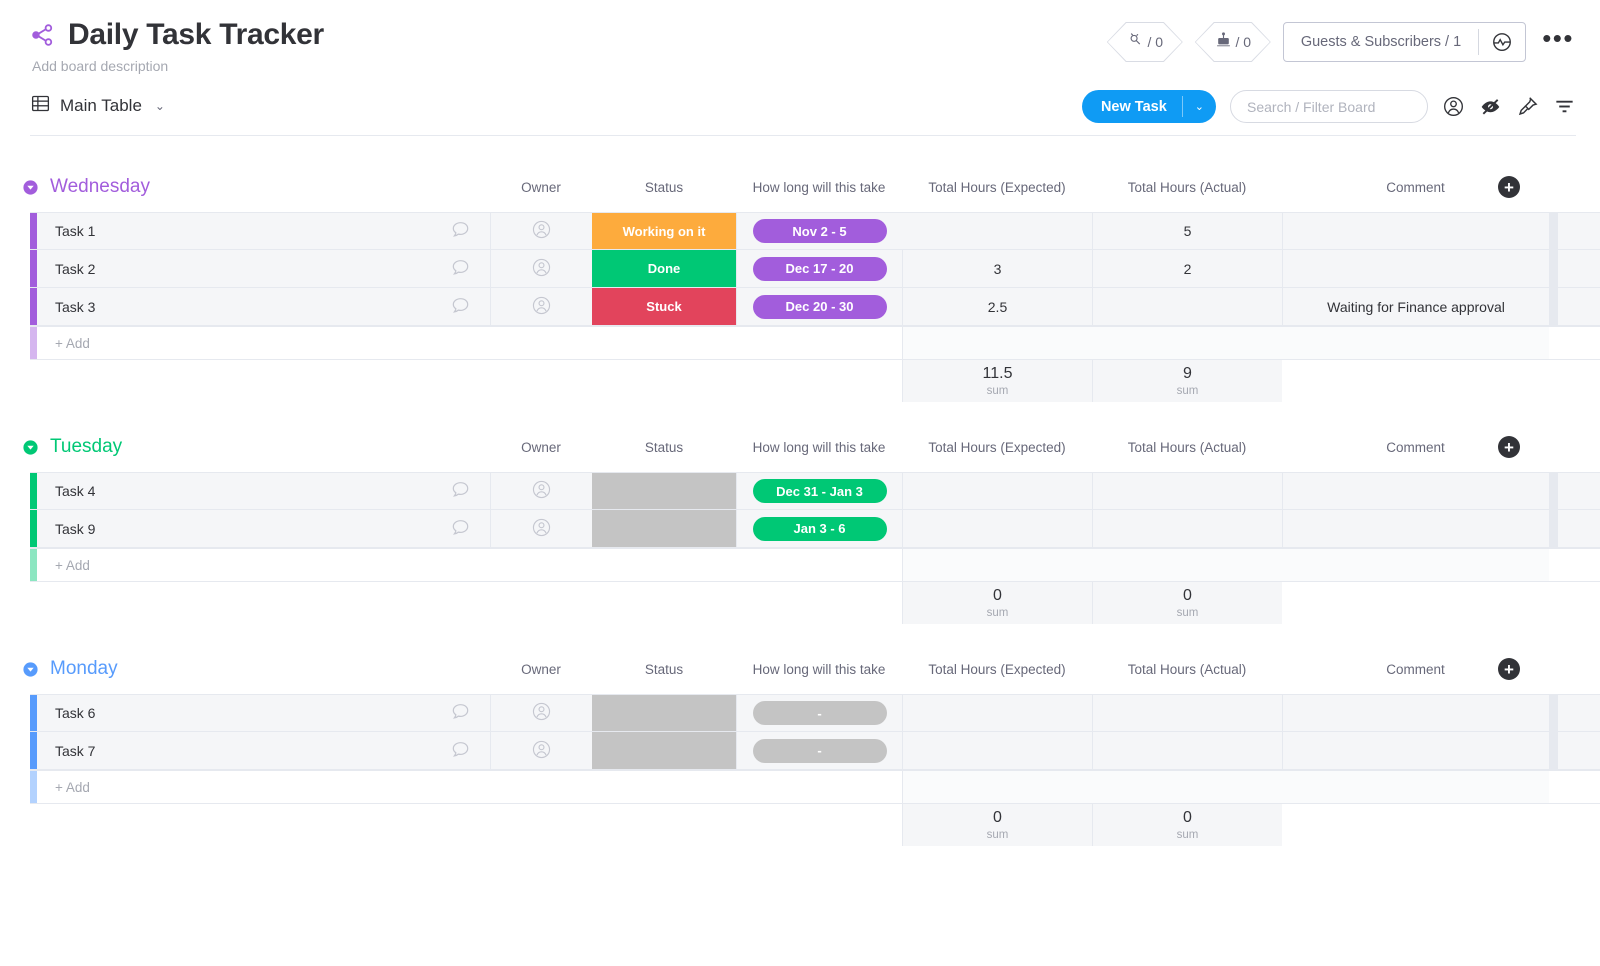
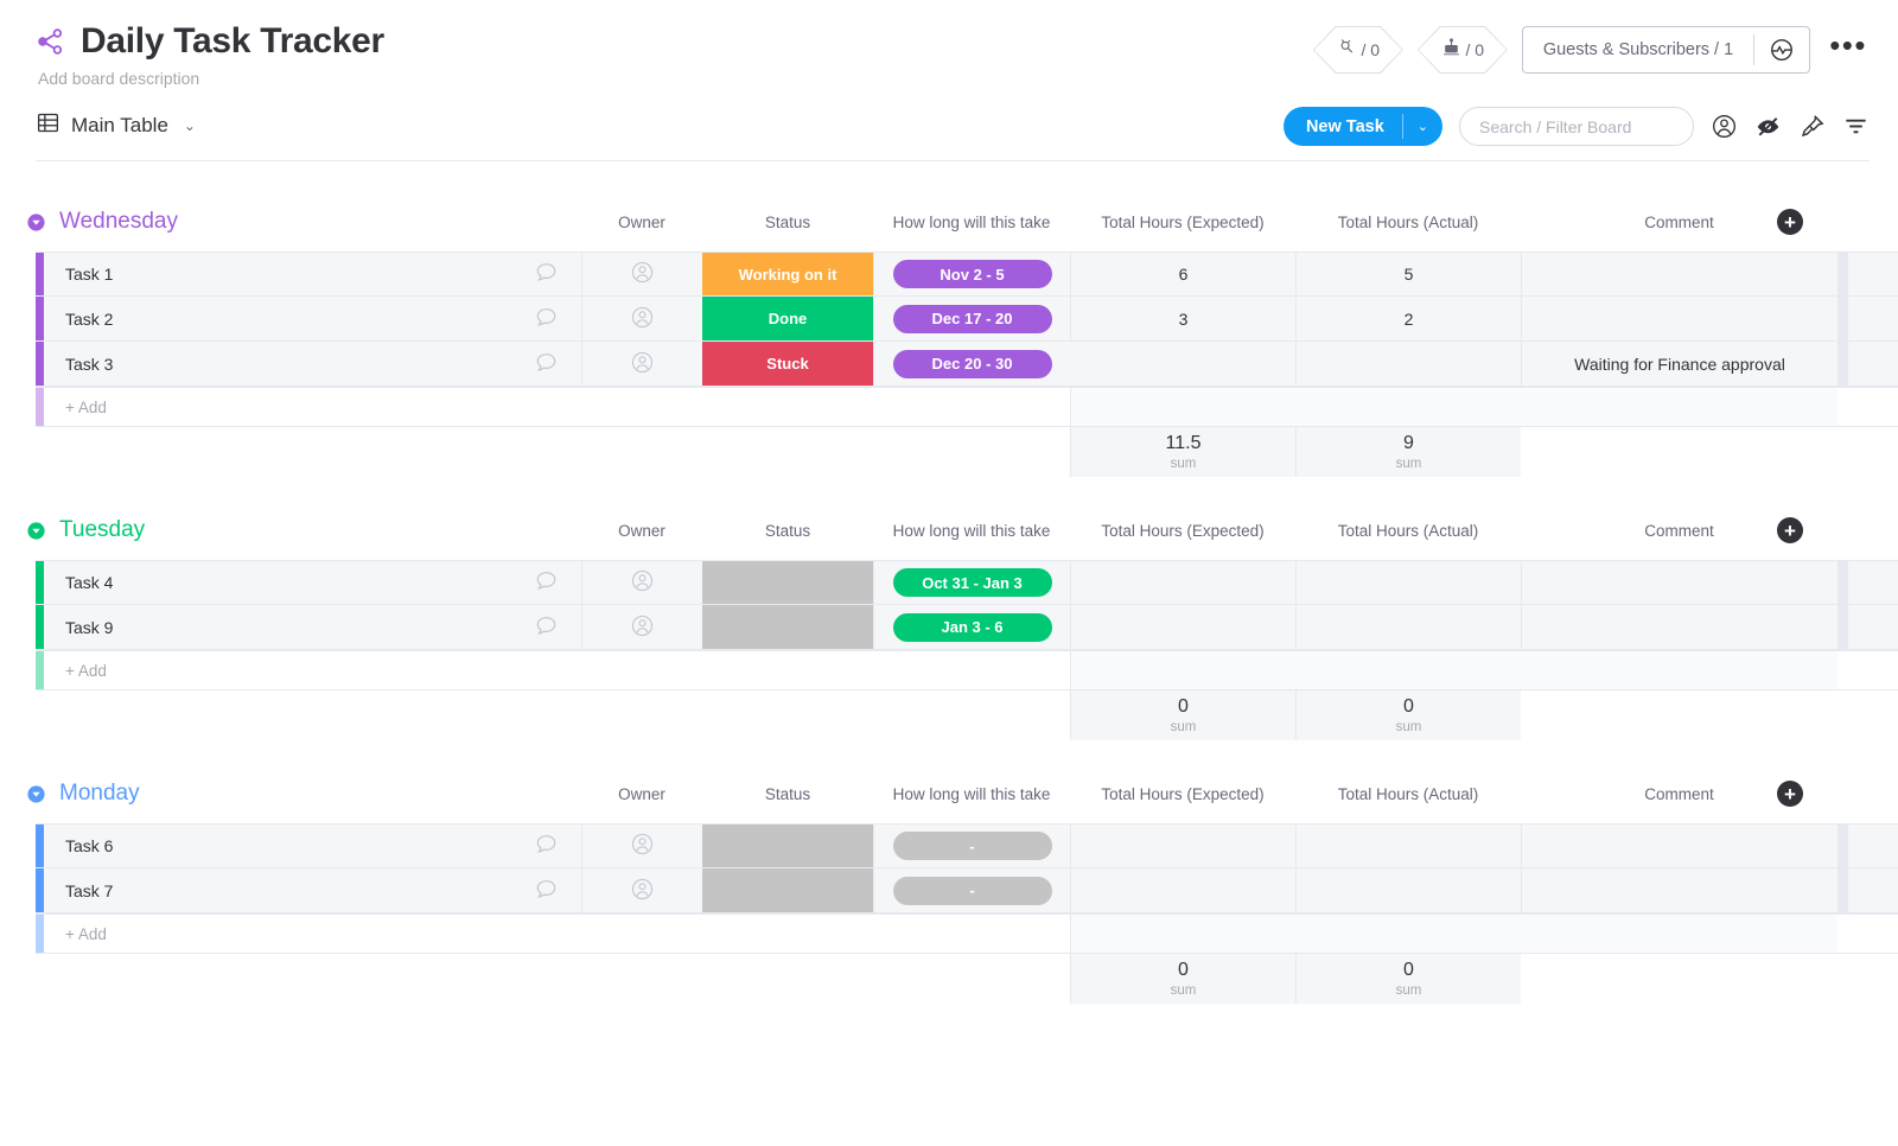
  Daily Task Tracker
  Add board description
  / 0
  / 0
  Guests & Subscribers / 1
  •••
  Main Table
  ⌄
  New Task
  ⌄
  Search / Filter Board
  Wednesday
  Owner
  Status
  How long will this take
  Total Hours (Expected)
  Total Hours (Actual)
  Comment
  +
  Task 1
  Working on it
  Nov 2 - 5
+ 6
  5
  Task 2
  Done
  Dec 17 - 20
  3
  2
  Task 3
  Stuck
  Dec 20 - 30
- 2.5
  Waiting for Finance approval
  + Add
  11.5
  sum
  9
  sum
  Tuesday
  Owner
  Status
  How long will this take
  Total Hours (Expected)
  Total Hours (Actual)
  Comment
  +
  Task 4
- Dec 31 - Jan 3
+ Oct 31 - Jan 3
  Task 9
  Jan 3 - 6
  + Add
  0
  sum
  0
  sum
  Monday
  Owner
  Status
  How long will this take
  Total Hours (Expected)
  Total Hours (Actual)
  Comment
  +
  Task 6
  -
  Task 7
  -
  + Add
  0
  sum
  0
  sum
